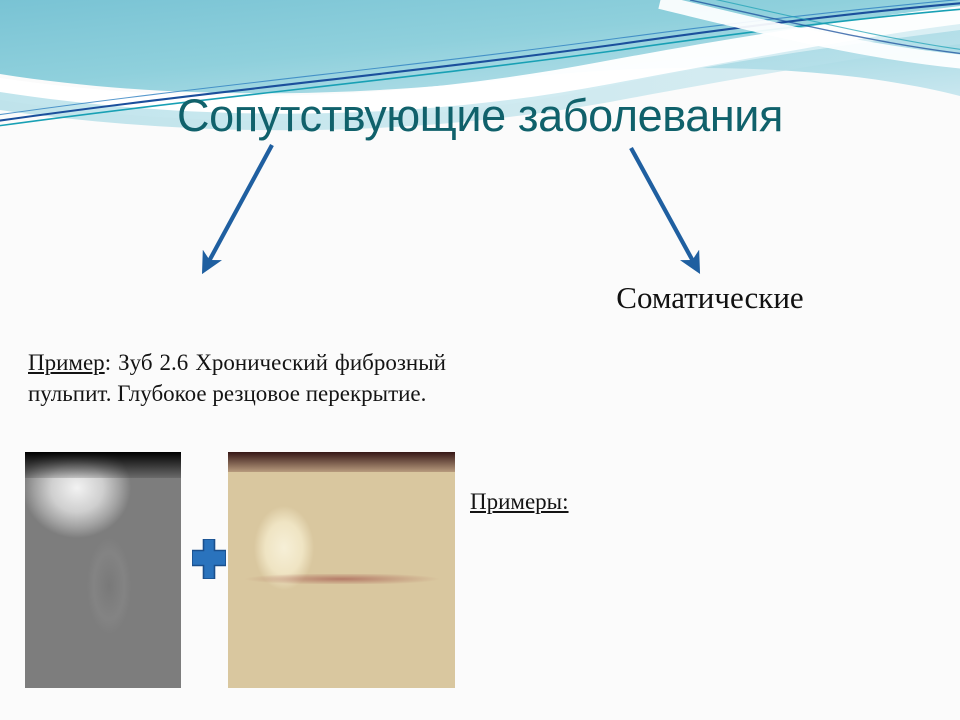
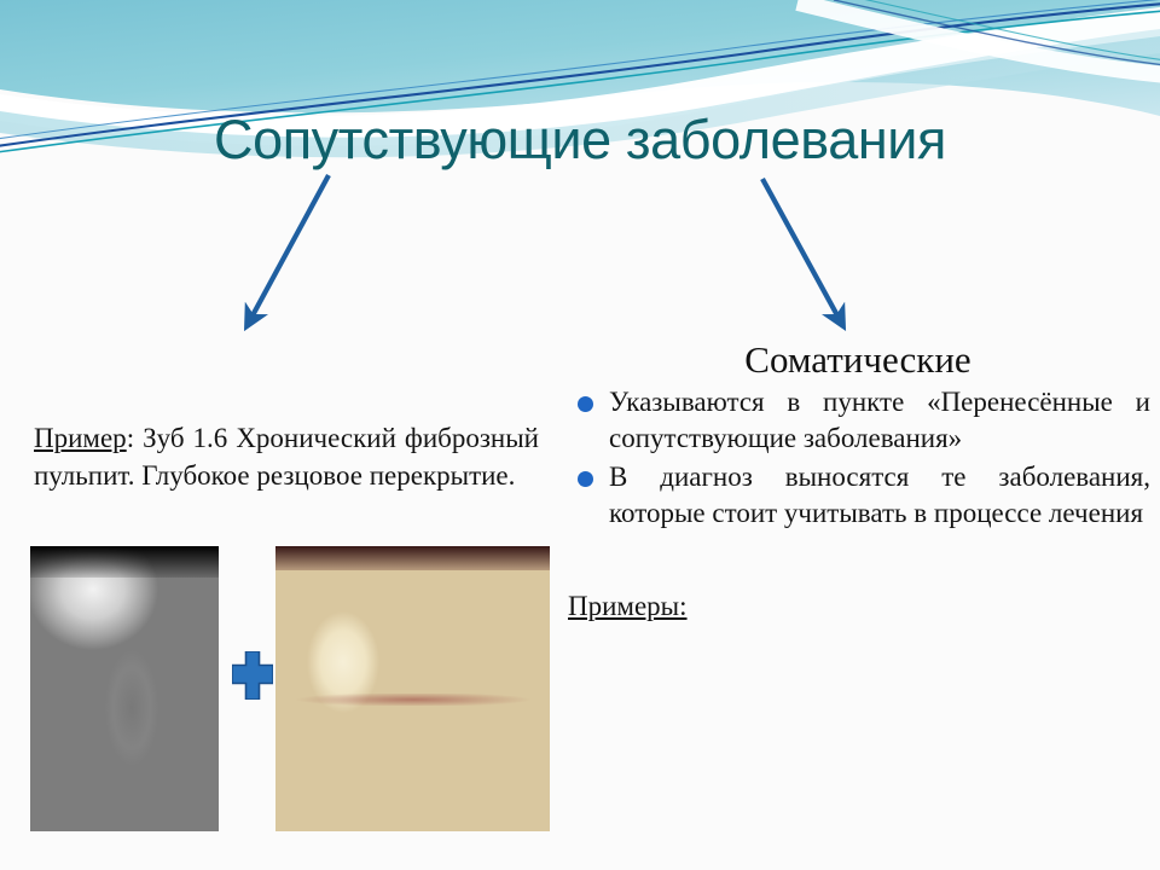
  Сопутствующие заболевания
  Соматические
- Пример: Зуб 2.6 Хронический фиброзный пульпит. Глубокое резцовое перекрытие.
+ Пример: Зуб 1.6 Хронический фиброзный пульпит. Глубокое резцовое перекрытие.
+ Указываются в пункте «Перенесённые и сопутствующие заболевания»
+ В диагноз выносятся те заболевания, которые стоит учитывать в процессе лечения
  Примеры:
